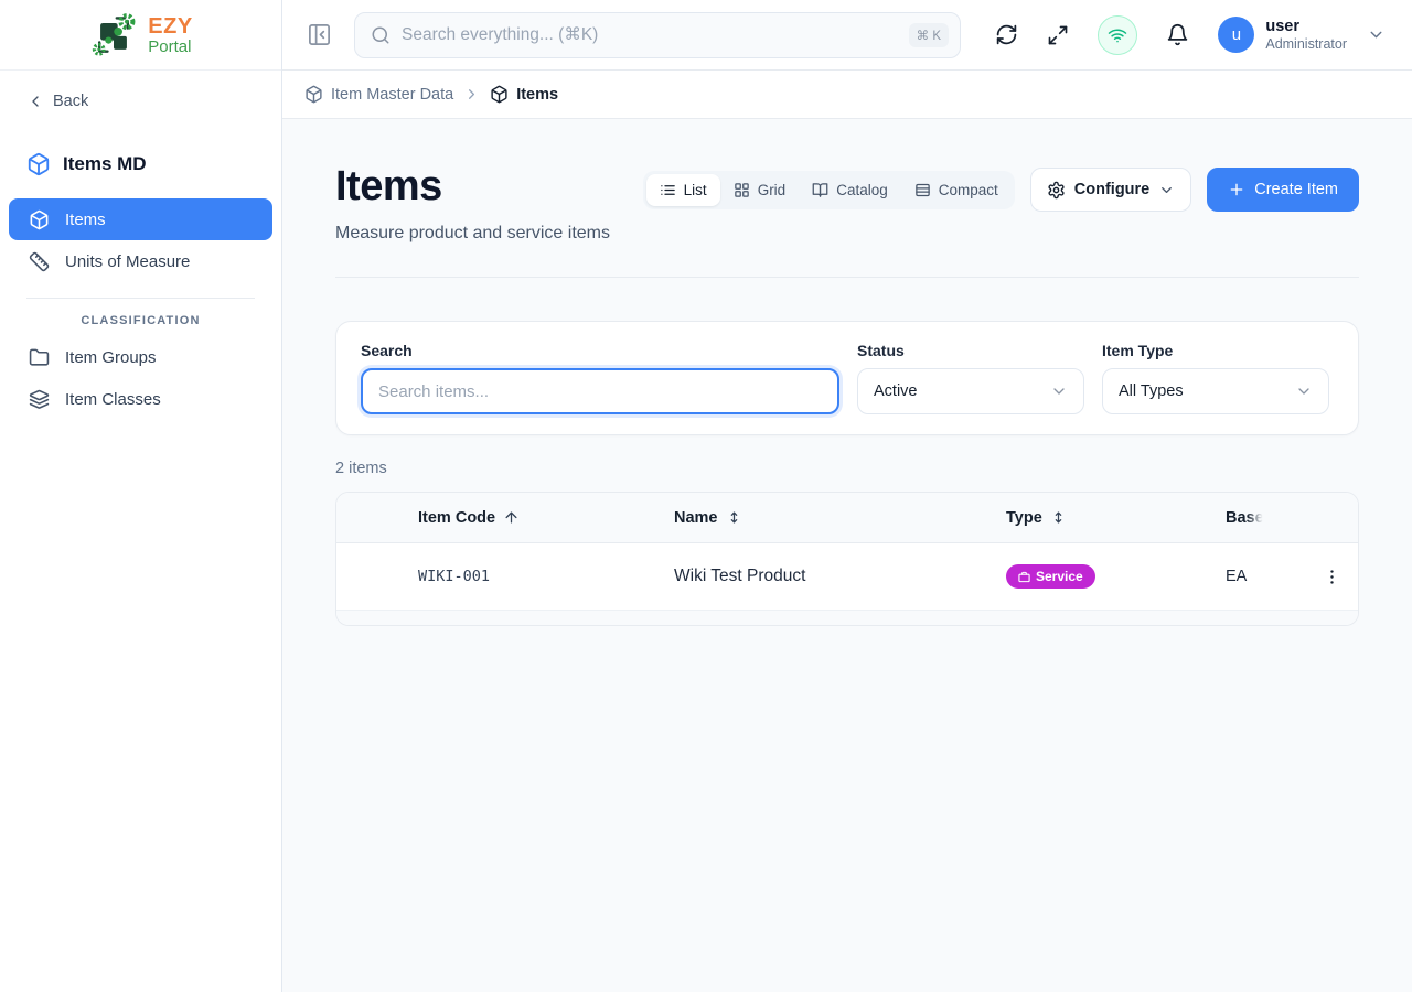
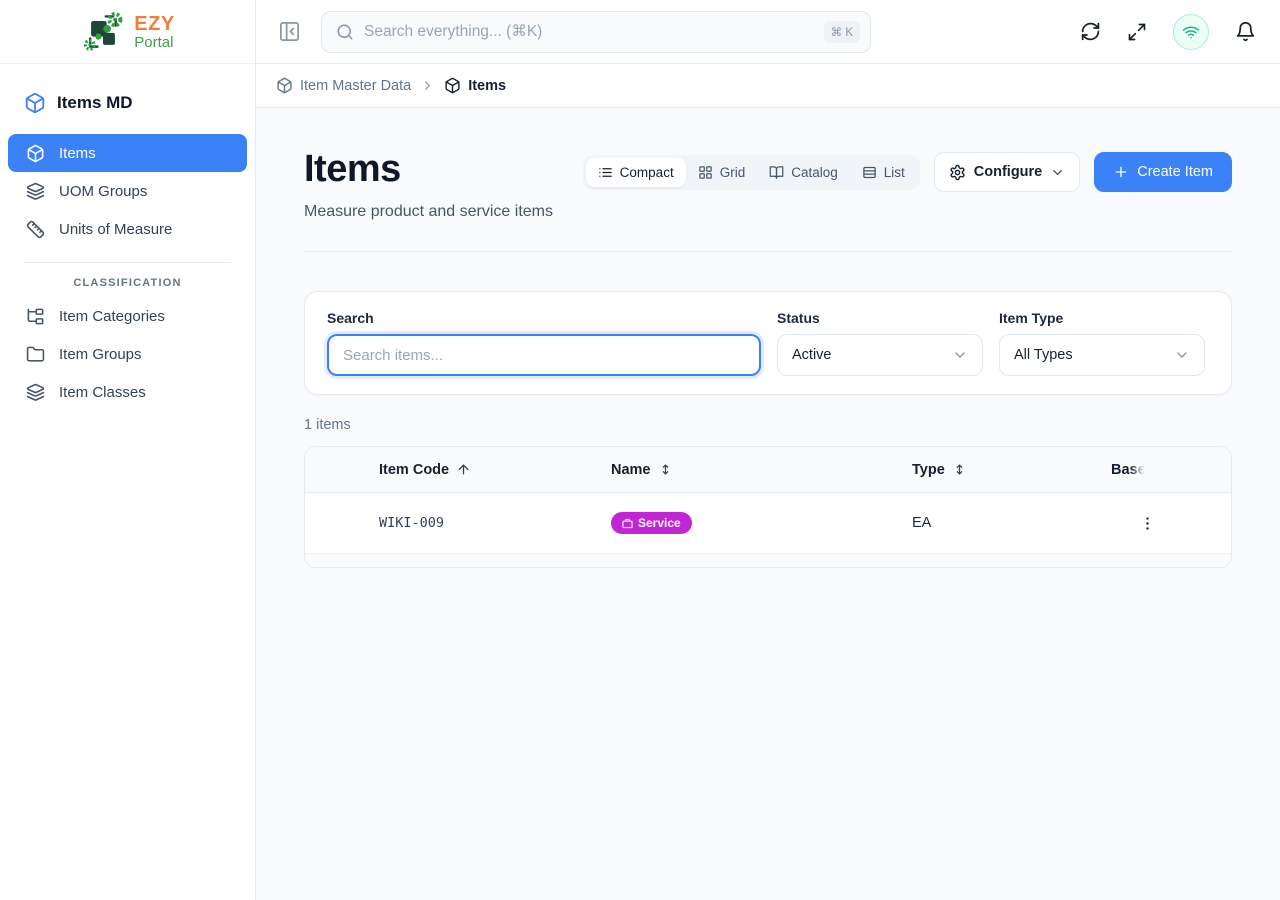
  EZY
  Portal
- Back
  Items MD
  Items
+ UOM Groups
  Units of Measure
  CLASSIFICATION
+ Item Categories
  Item Groups
  Item Classes
  Search everything... (⌘K)
  ⌘ K
- u
- user
- Administrator
  Item Master Data
  Items
  Items
  Measure product and service items
- List
+ Compact
  Grid
  Catalog
- Compact
+ List
  Configure
  Create Item
  Search
  Search items...
  Status
  Active
  Item Type
  All Types
- 2 items
+ 1 items
  Item Code
  Name
  Type
  Base
- WIKI-001
+ WIKI-009
- Wiki Test Product
  Service
  EA
